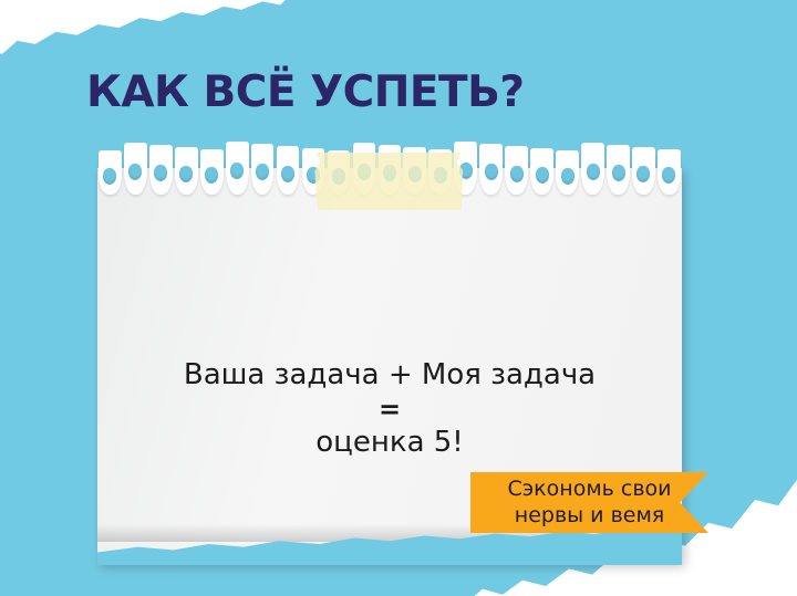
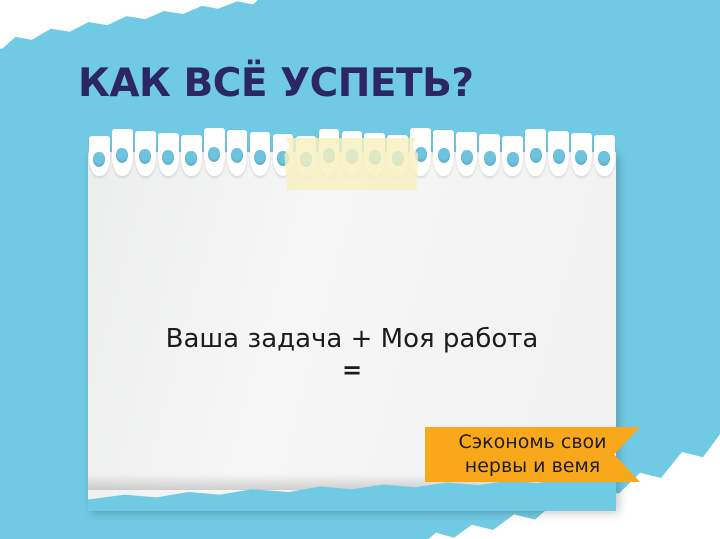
  КАК ВСЁ УСПЕТЬ?
- Ваша задача + Моя задача
+ Ваша задача + Моя работа
  =
- оценка 5!
  Сэкономь свои
  нервы и вемя
